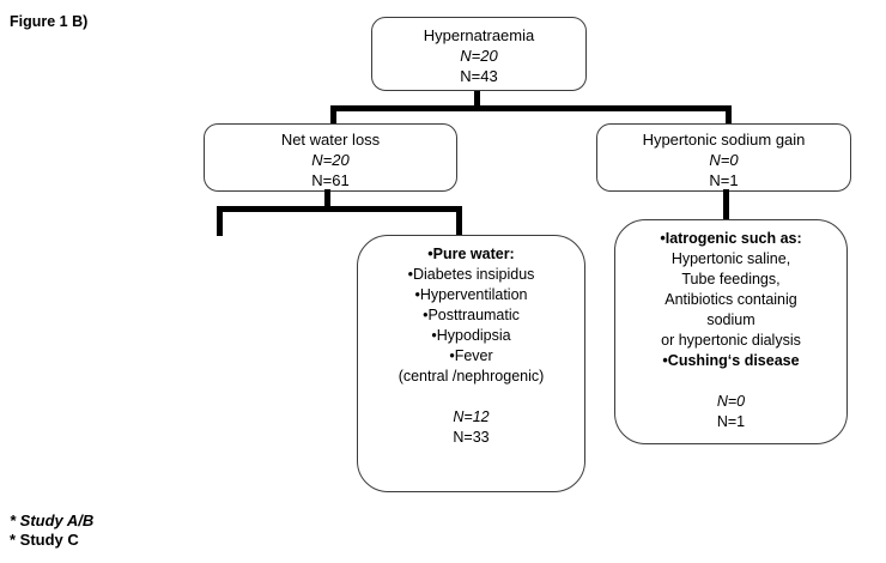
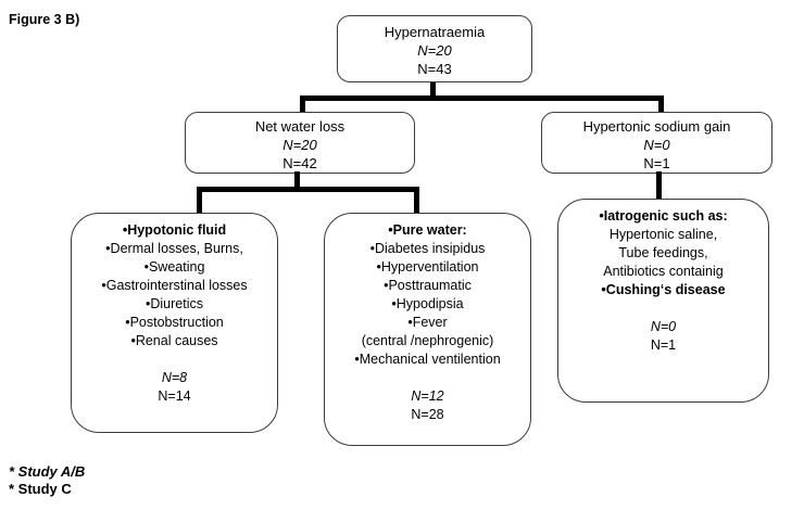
- Figure 1 B)
+ Figure 3 B)
  Hypernatraemia
  N=20
  N=43
  Net water loss
  N=20
- N=61
+ N=42
  Hypertonic sodium gain
  N=0
  N=1
+ •Hypotonic fluid
+ •Dermal losses, Burns,
+ •Sweating
+ •Gastrointerstinal losses
+ •Diuretics
+ •Postobstruction
+ •Renal causes
+ N=8
+ N=14
  •Pure water:
  •Diabetes insipidus
  •Hyperventilation
  •Posttraumatic
  •Hypodipsia
  •Fever
  (central /nephrogenic)
+ •Mechanical ventilention
  N=12
- N=33
+ N=28
  •Iatrogenic such as:
  Hypertonic saline,
  Tube feedings,
  Antibiotics containig
- sodium
- or hypertonic dialysis
  •Cushing‘s disease
  N=0
  N=1
  * Study A/B
  * Study C
